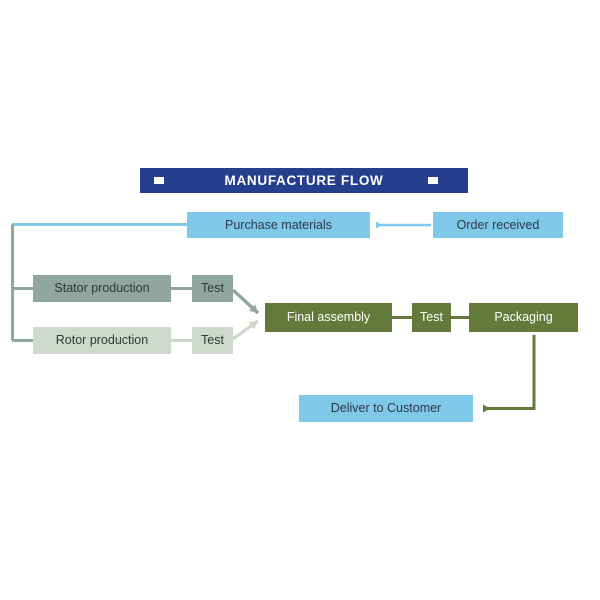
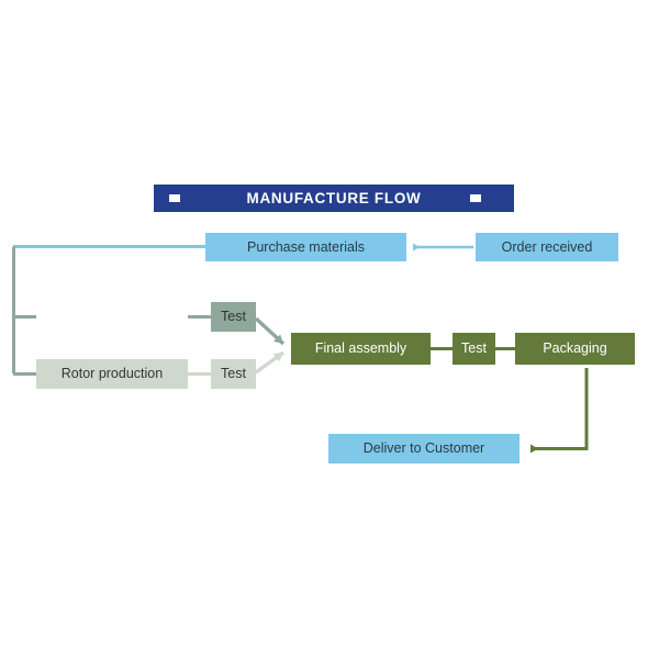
  MANUFACTURE FLOW
  Order received
  Purchase materials
- Stator production
  Test
  Rotor production
  Test
  Final assembly
  Test
  Packaging
  Deliver to Customer
